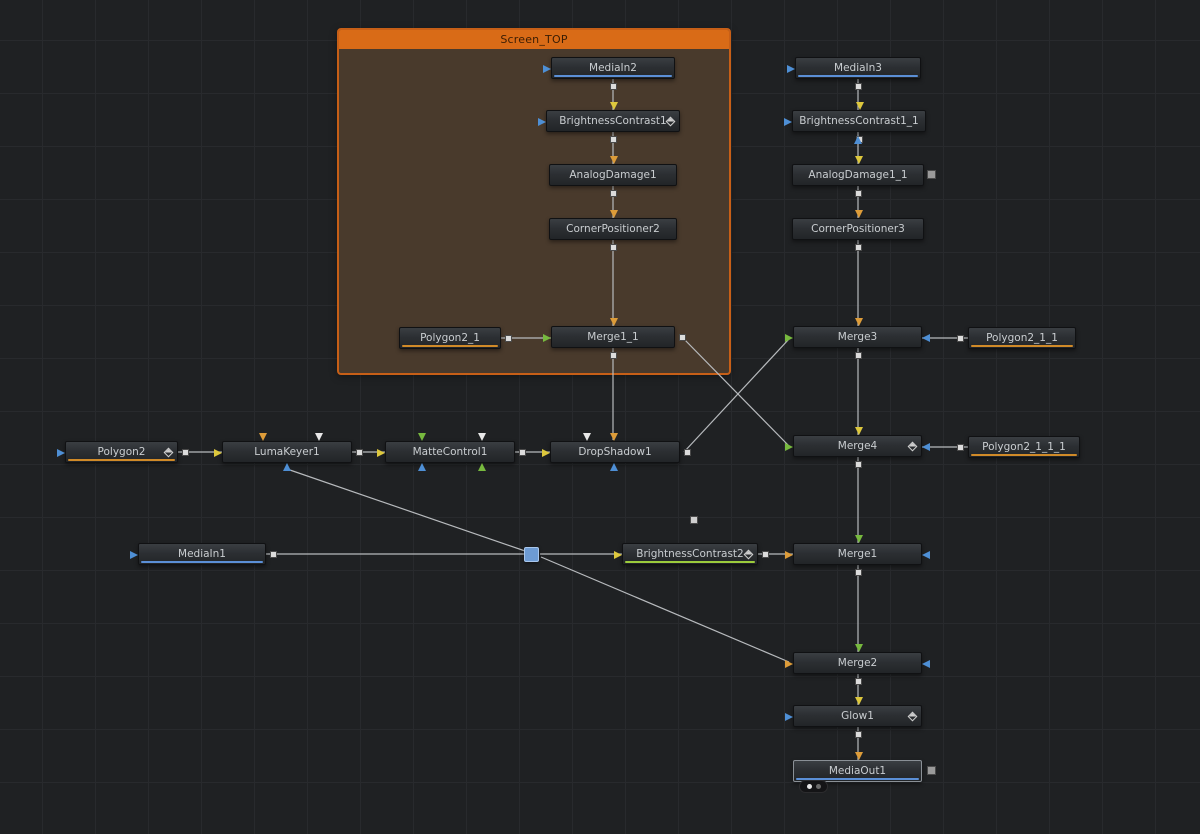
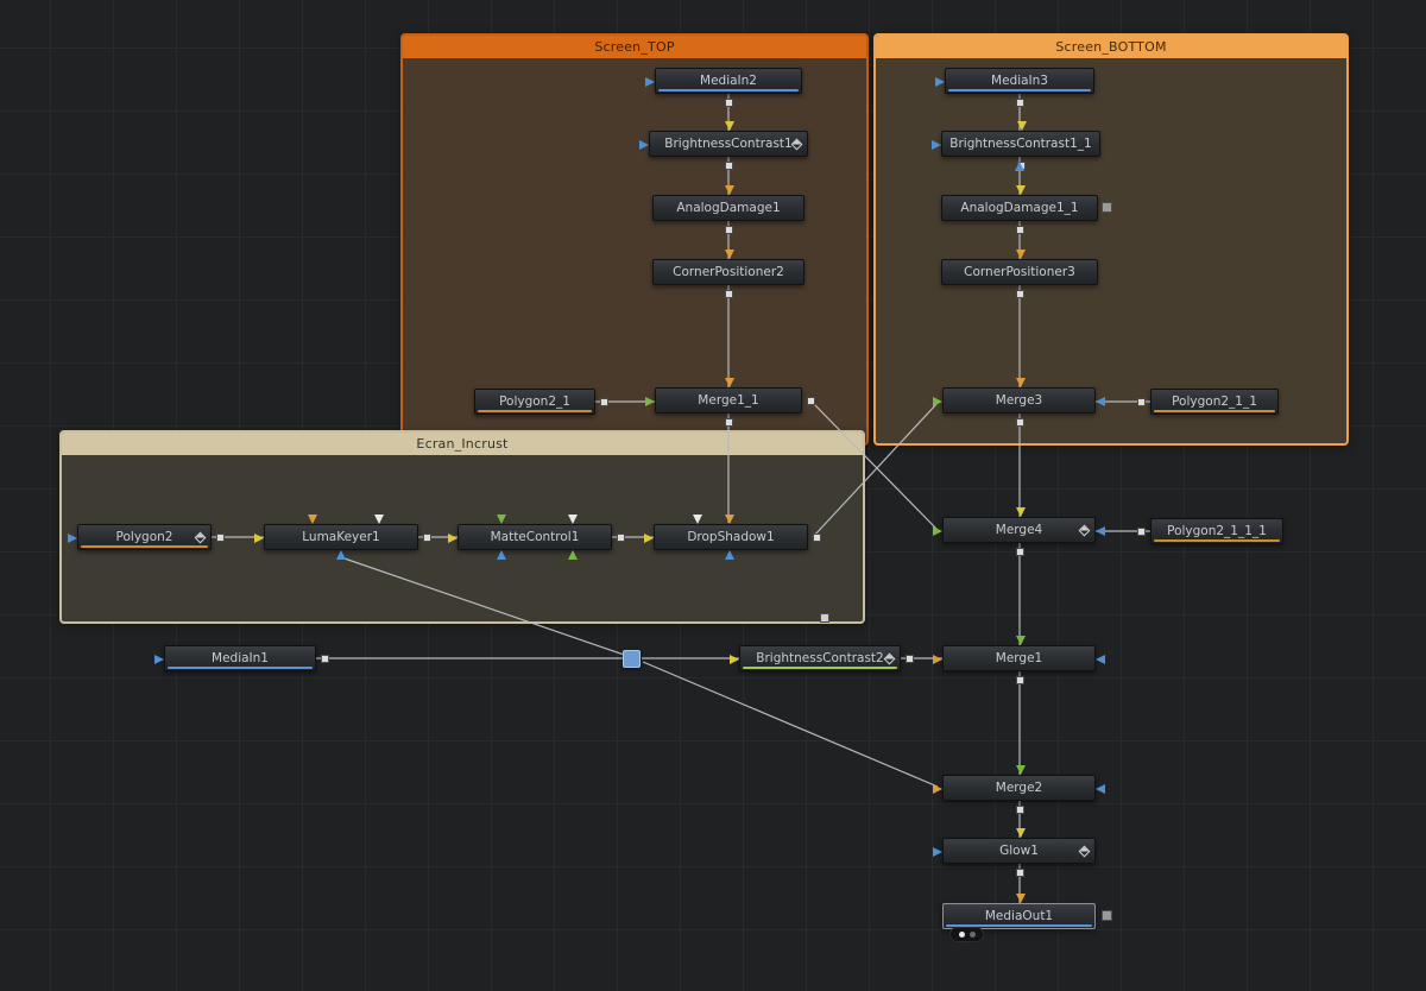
  Screen_TOP
+ Screen_BOTTOM
+ Ecran_Incrust
  MediaIn2
  BrightnessContrast1
  AnalogDamage1
  CornerPositioner2
  Polygon2_1
  Merge1_1
  MediaIn3
  BrightnessContrast1_1
  AnalogDamage1_1
  CornerPositioner3
  Merge3
  Polygon2_1_1
  Merge4
  Polygon2_1_1_1
  Polygon2
  LumaKeyer1
  MatteControl1
  DropShadow1
  MediaIn1
  BrightnessContrast2
  Merge1
  Merge2
  Glow1
  MediaOut1
